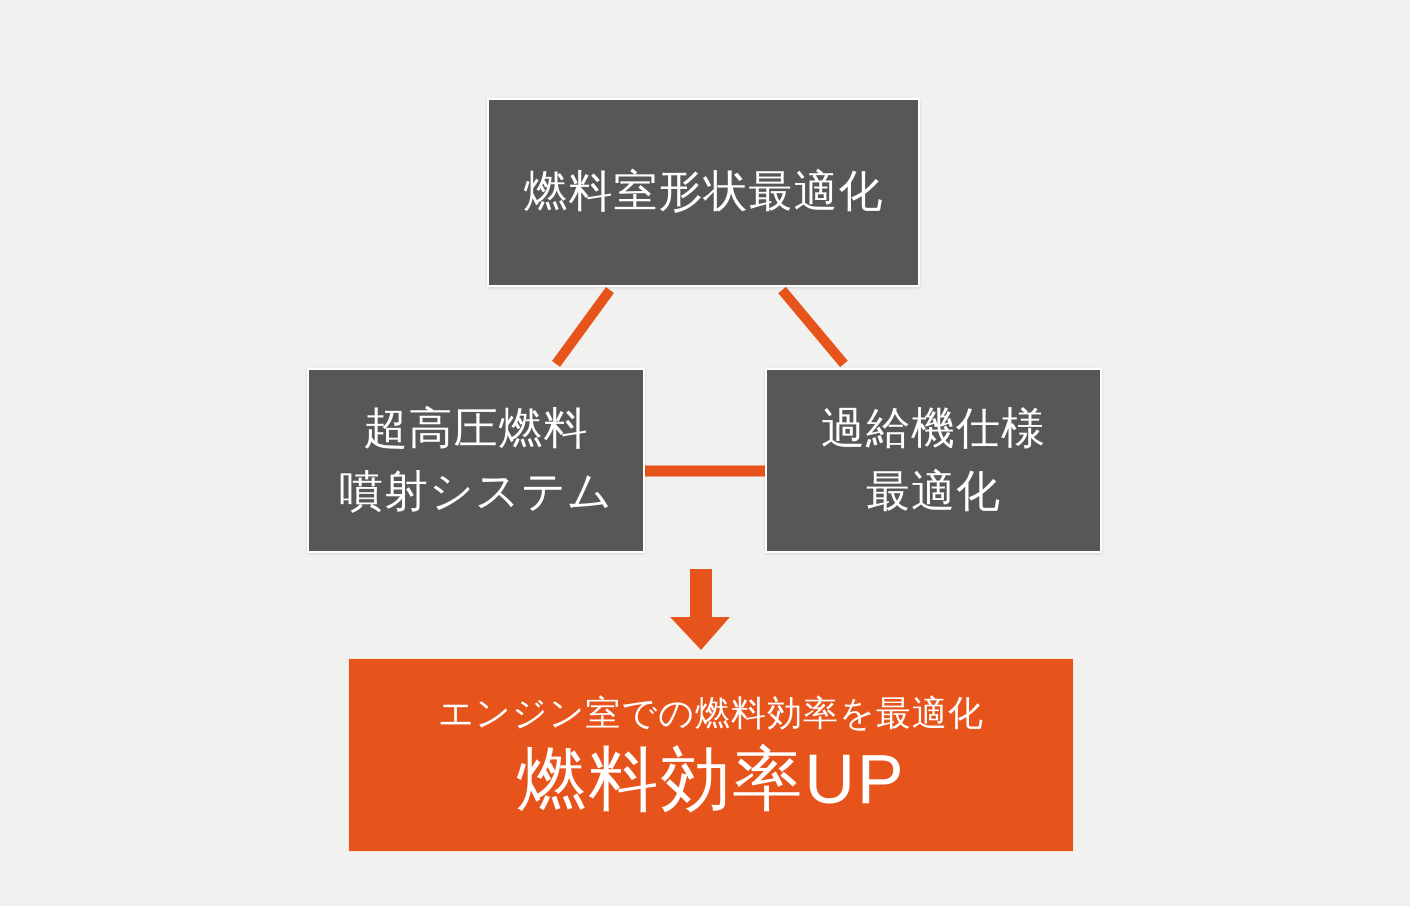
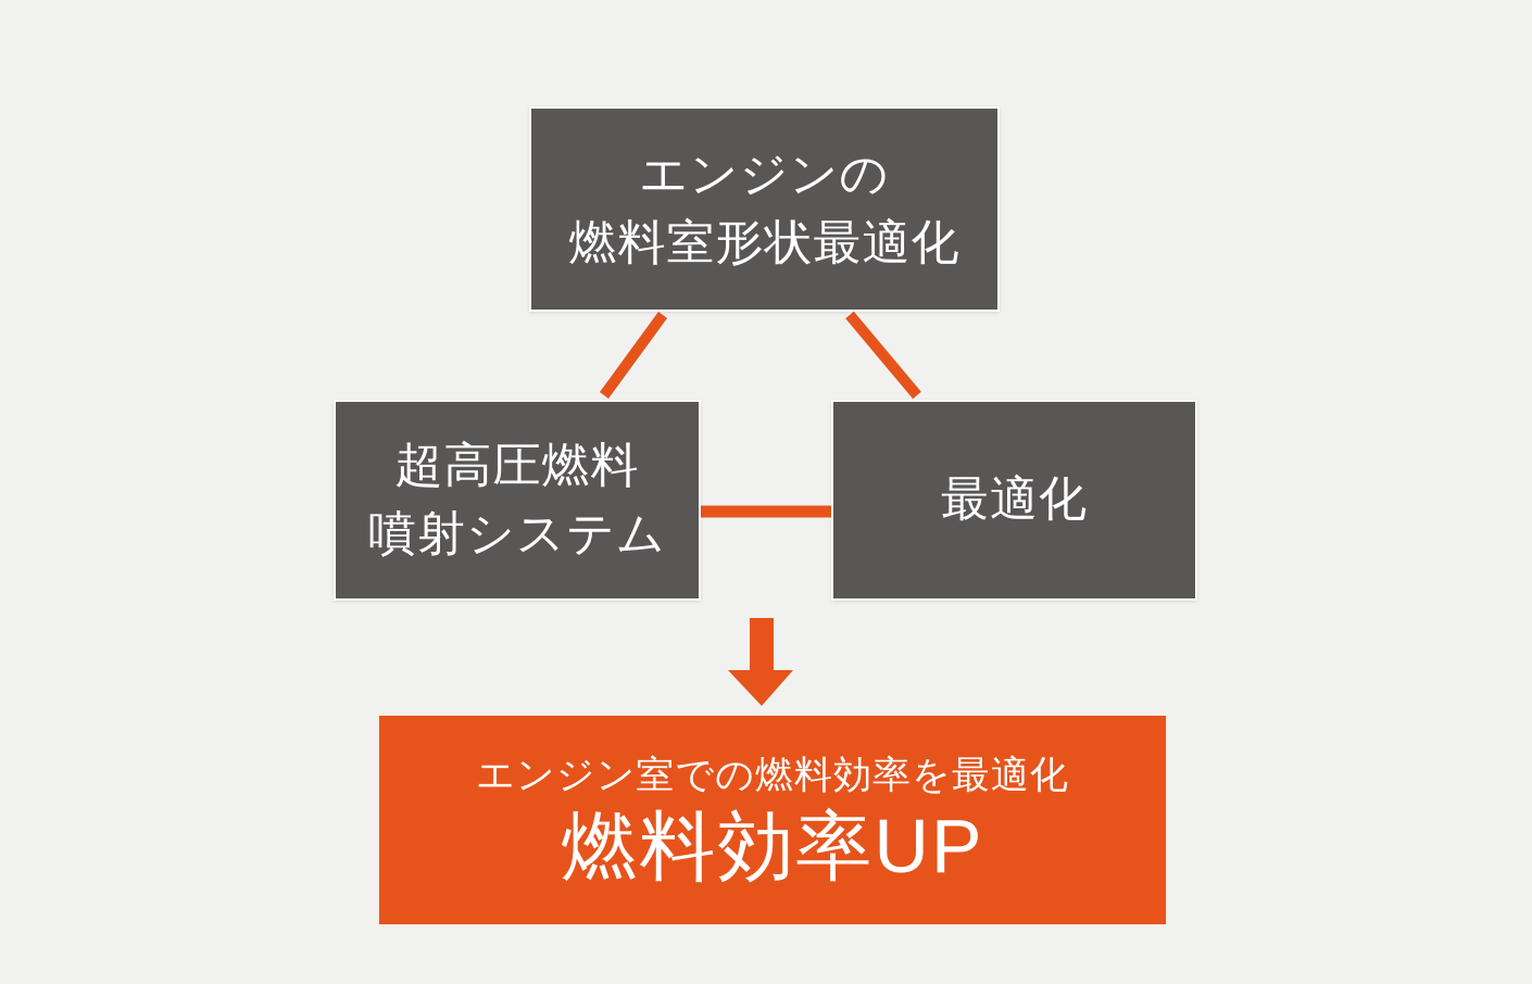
+ エンジンの
  燃料室形状最適化
  超高圧燃料
  噴射システム
- 過給機仕様
  最適化
  エンジン室での燃料効率を最適化
  燃料効率UP
